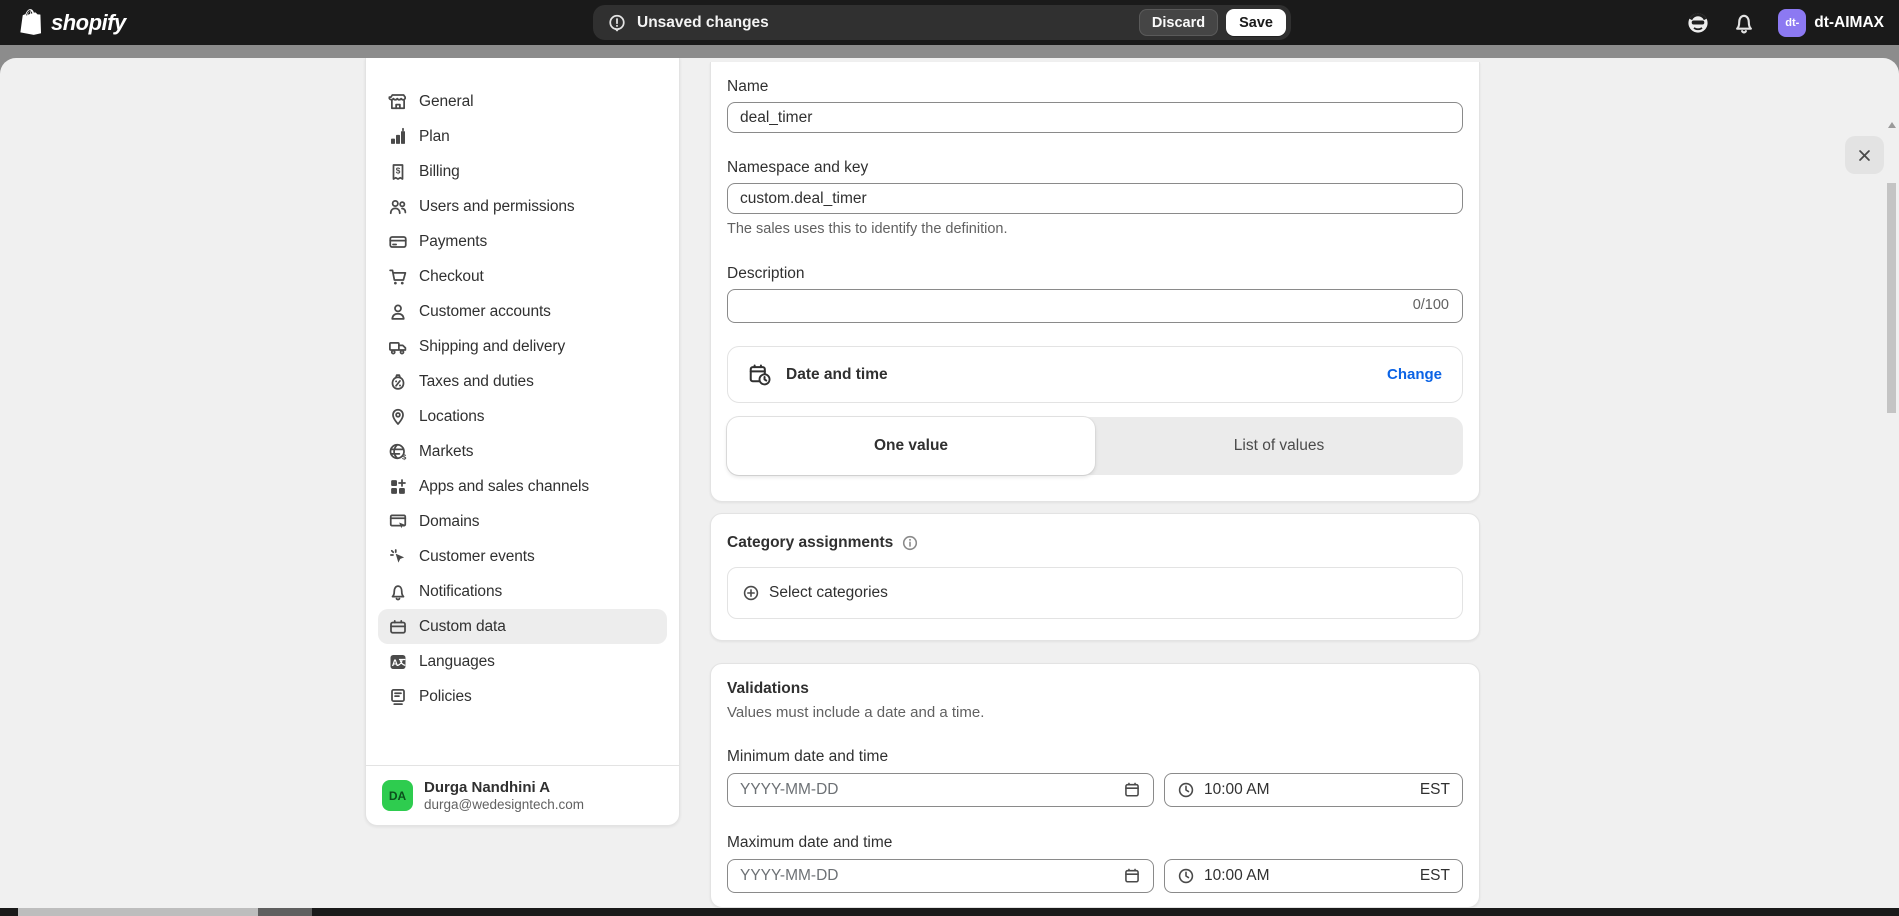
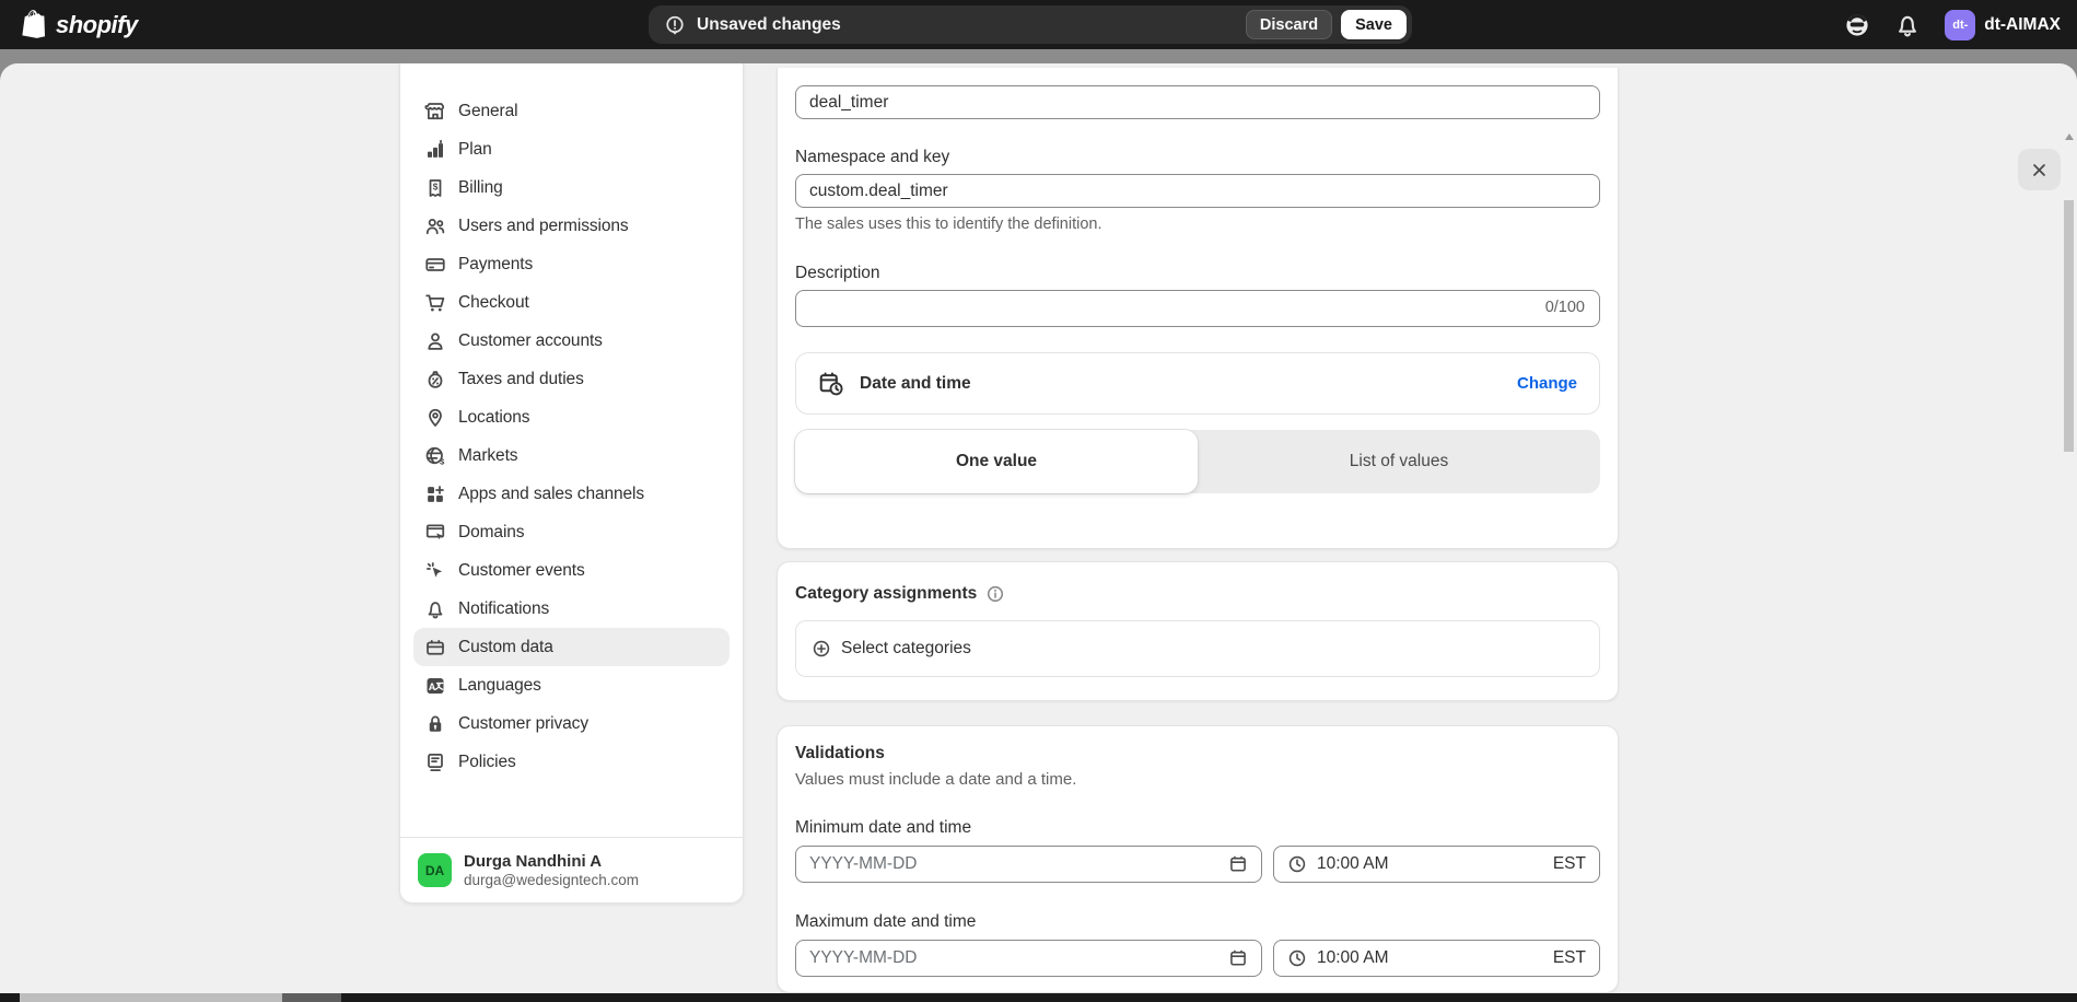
  shopify
  Unsaved changes
  Discard
  Save
  dt-
  dt-AIMAX
  General
  Plan
  $
  Billing
  Users and permissions
  Payments
  Checkout
  Customer accounts
- Shipping and delivery
  Taxes and duties
  Locations
  $
  Markets
  Apps and sales channels
  Domains
  Customer events
  Notifications
  Custom data
  A
  Languages
+ Customer privacy
  Policies
  DA
  Durga Nandhini A
  durga@wedesigntech.com
- Name
  deal_timer
  Namespace and key
  custom.deal_timer
  The sales uses this to identify the definition.
  Description
  0/100
  Date and time
  Change
  One value
  List of values
  Category assignments
  Select categories
  Validations
  Values must include a date and a time.
  Minimum date and time
  YYYY-MM-DD
  10:00 AM
  EST
  Maximum date and time
  YYYY-MM-DD
  10:00 AM
  EST
